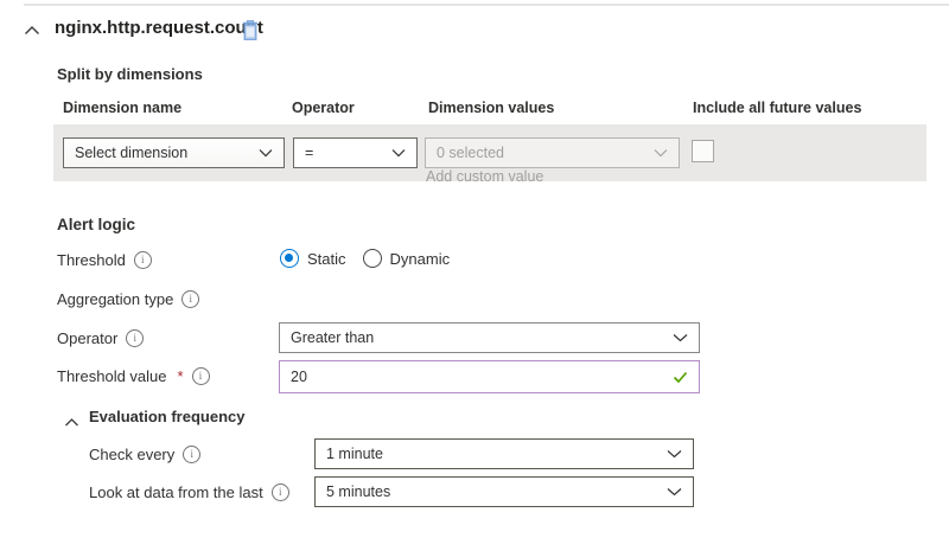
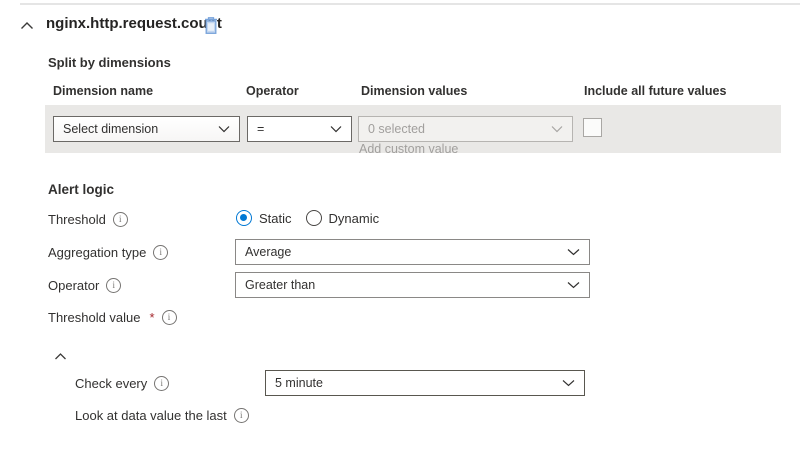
  nginx.http.request.cout
  Split by dimensions
  Dimension name
  Operator
  Dimension values
  Include all future values
  Select dimension
  =
  0 selected
  Add custom value
  Alert logic
  Threshold
  Static
  Dynamic
  Aggregation type
+ Average
  Operator
  Greater than
  Threshold value
  *
- 20
- Evaluation frequency
  Check every
- 1 minute
+ 5 minute
- Look at data from the last
+ Look at data value the last
- 5 minutes
